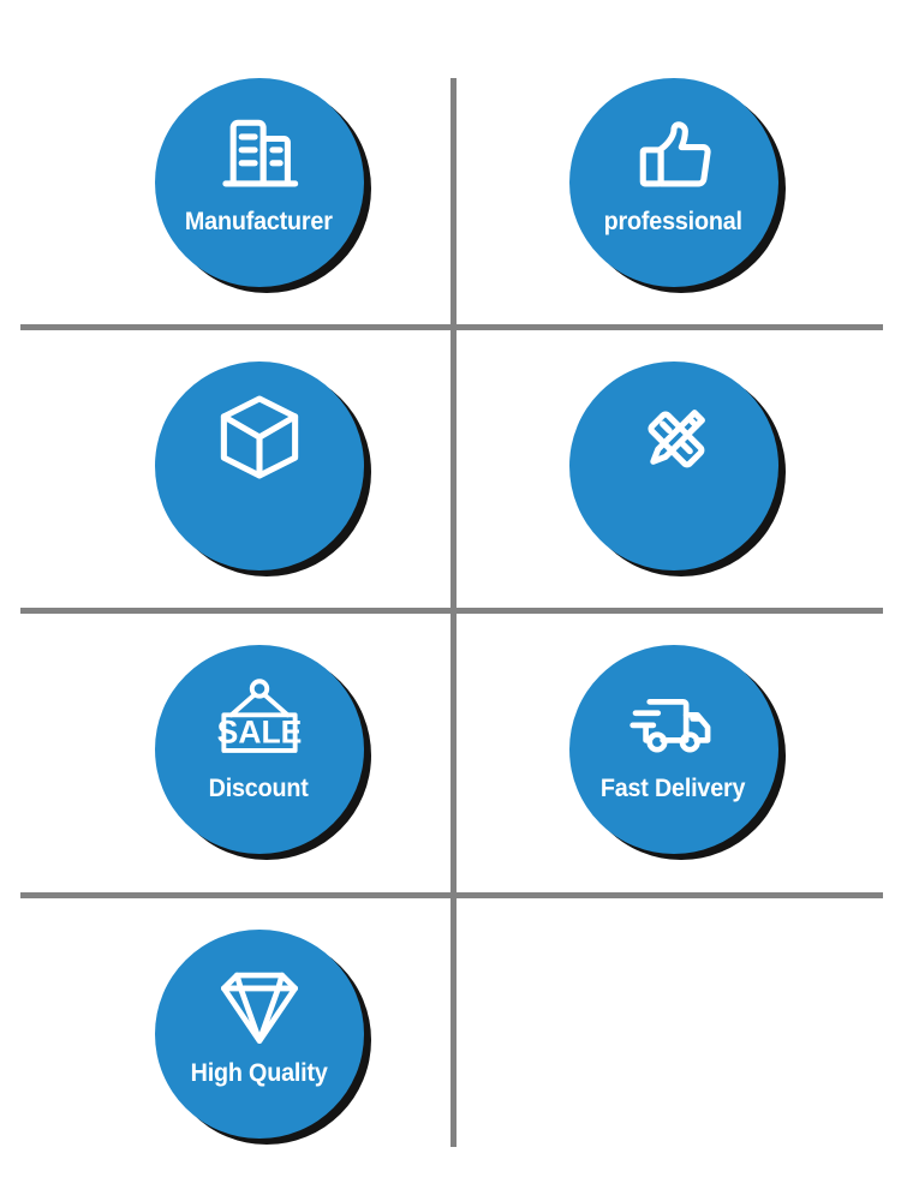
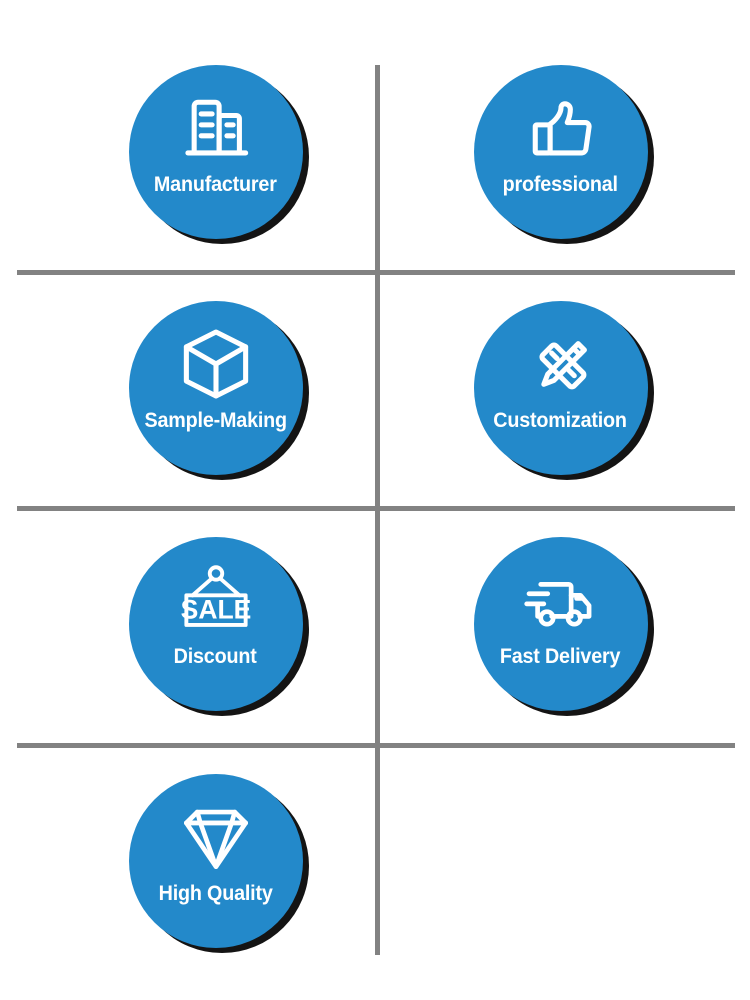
  Manufacturer
  professional
+ Sample-Making
+ Customization
  SALE
  Discount
  Fast Delivery
  High Quality
